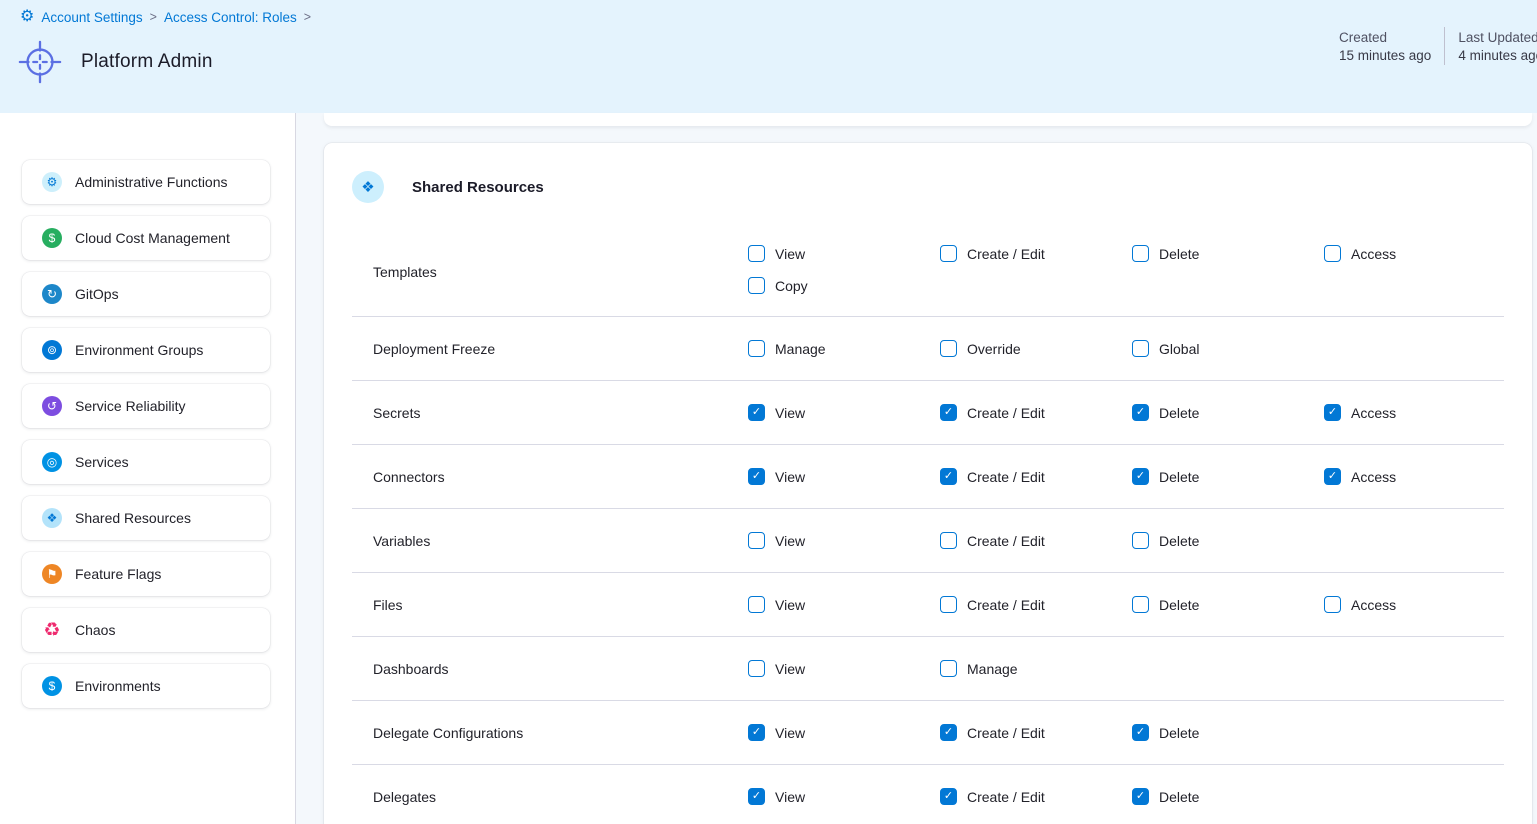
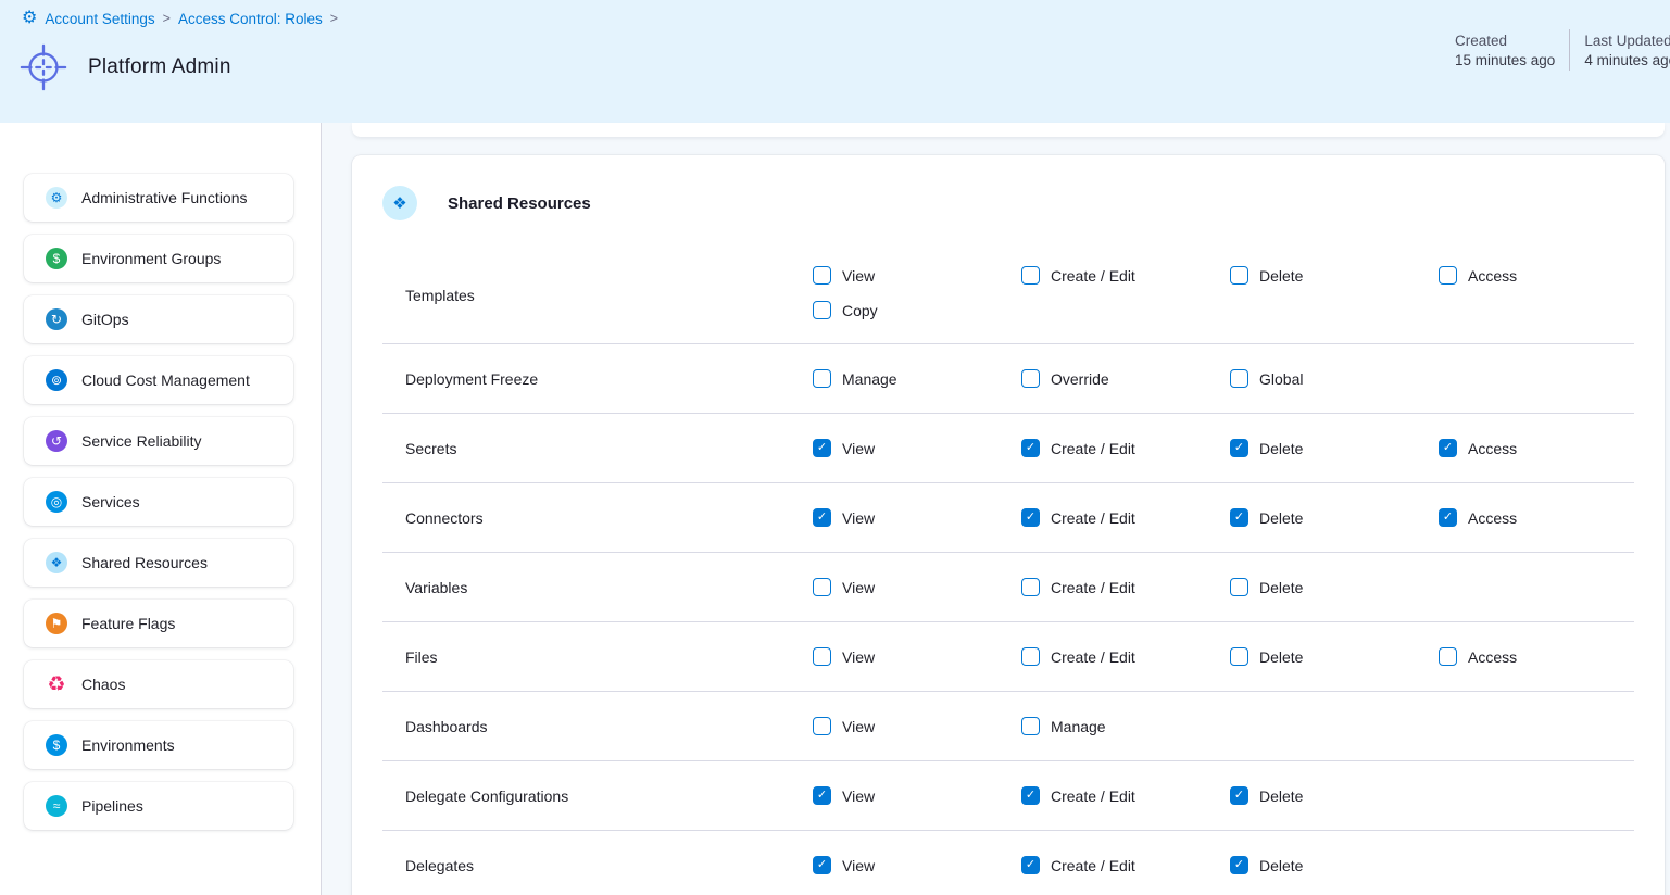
  ⚙
  Account Settings
  >
  Access Control: Roles
  >
  Platform Admin
  Created
  15 minutes ago
  Last Updated
  4 minutes ag
  ⚙
  Administrative Functions
  $
- Cloud Cost Management
+ Environment Groups
  ↻
  GitOps
  ⊚
- Environment Groups
+ Cloud Cost Management
  ↺
  Service Reliability
  ◎
  Services
  ❖
  Shared Resources
  ⚑
  Feature Flags
  ♻
  Chaos
  $
  Environments
+ ≈
+ Pipelines
  ❖
  Shared Resources
  Templates
  View
  Copy
  Create / Edit
  Delete
  Access
  Deployment Freeze
  Manage
  Override
  Global
  Secrets
  ✓
  View
  ✓
  Create / Edit
  ✓
  Delete
  ✓
  Access
  Connectors
  ✓
  View
  ✓
  Create / Edit
  ✓
  Delete
  ✓
  Access
  Variables
  View
  Create / Edit
  Delete
  Files
  View
  Create / Edit
  Delete
  Access
  Dashboards
  View
  Manage
  Delegate Configurations
  ✓
  View
  ✓
  Create / Edit
  ✓
  Delete
  Delegates
  ✓
  View
  ✓
  Create / Edit
  ✓
  Delete
